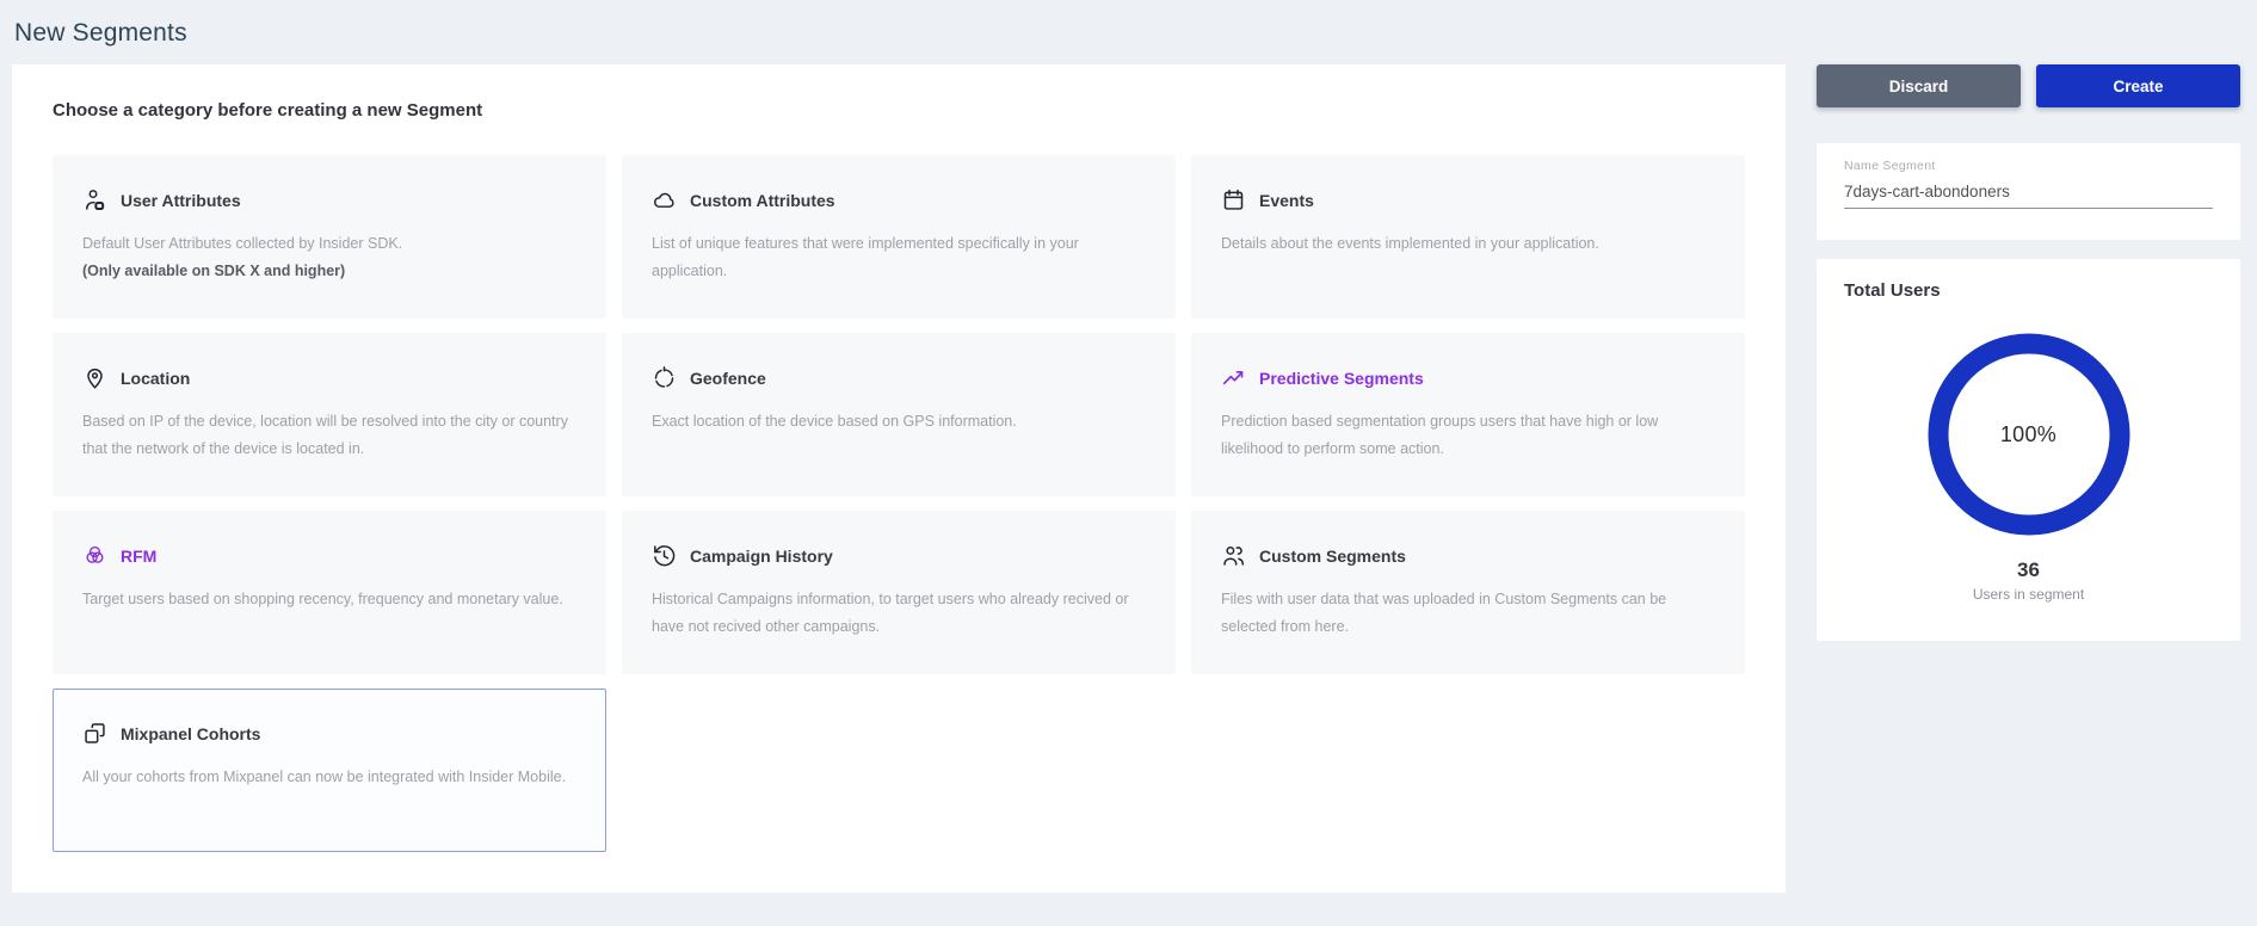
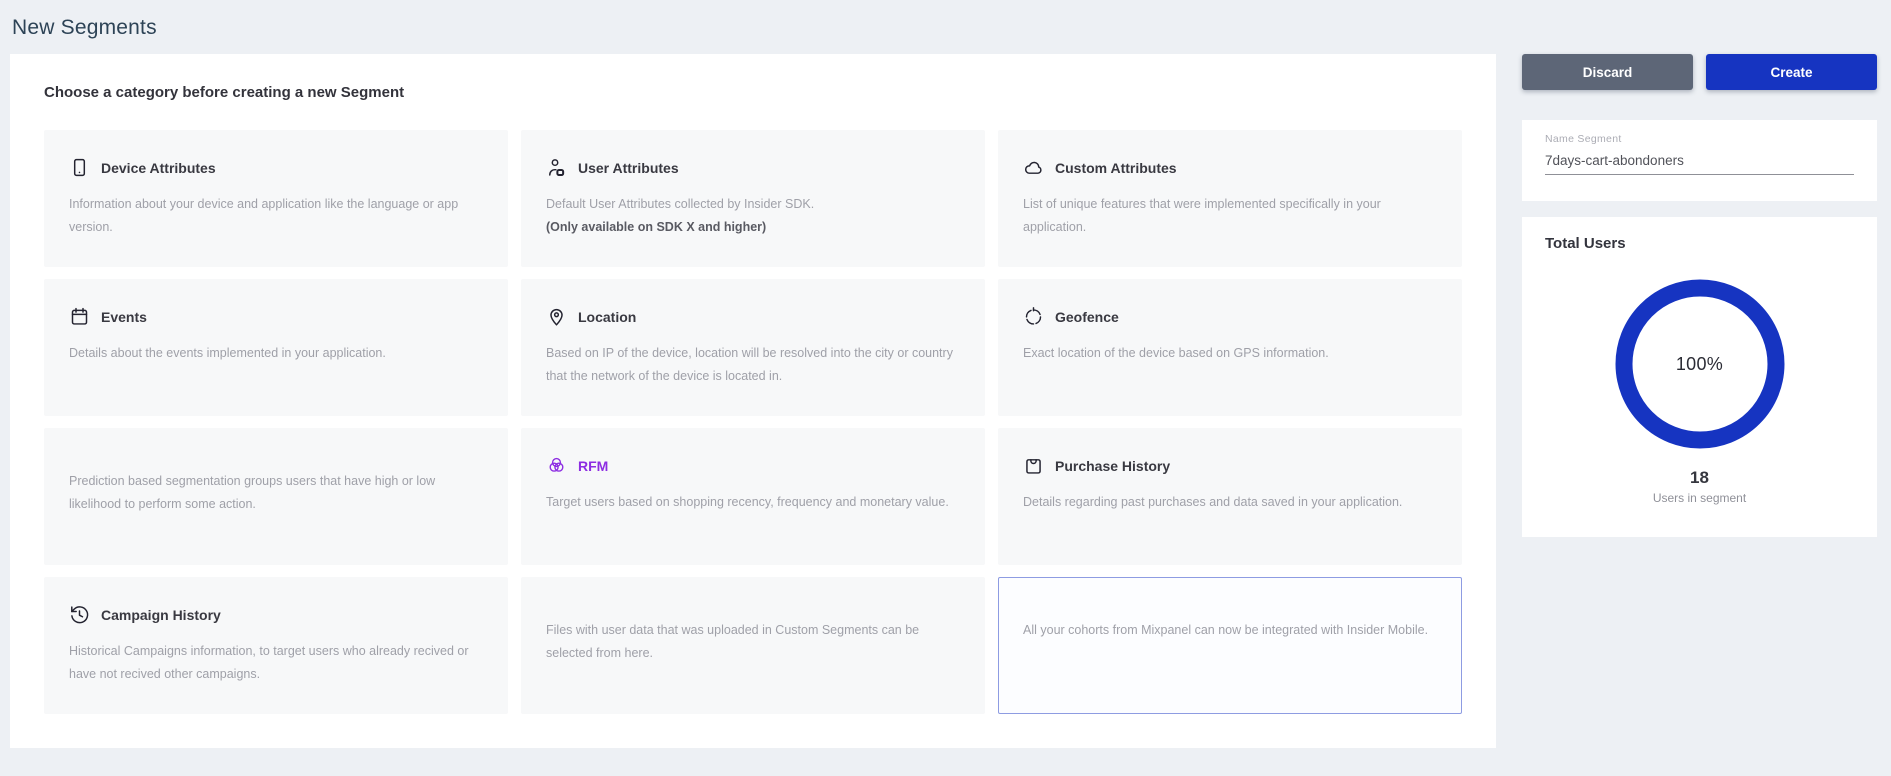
  New Segments
  Choose a category before creating a new Segment
+ Device Attributes
+ Information about your device and application like the language or app version.
  User Attributes
  Default User Attributes collected by Insider SDK.
  (Only available on SDK X and higher)
  Custom Attributes
  List of unique features that were implemented specifically in your application.
  Events
  Details about the events implemented in your application.
  Location
  Based on IP of the device, location will be resolved into the city or country that the network of the device is located in.
  Geofence
  Exact location of the device based on GPS information.
- Predictive Segments
  Prediction based segmentation groups users that have high or low likelihood to perform some action.
  RFM
  Target users based on shopping recency, frequency and monetary value.
+ Purchase History
+ Details regarding past purchases and data saved in your application.
  Campaign History
  Historical Campaigns information, to target users who already recived or have not recived other campaigns.
- Custom Segments
  Files with user data that was uploaded in Custom Segments can be selected from here.
- Mixpanel Cohorts
  All your cohorts from Mixpanel can now be integrated with Insider Mobile.
  Discard
  Create
  Name Segment
  7days-cart-abondoners
  Total Users
  100%
- 36
+ 18
  Users in segment
